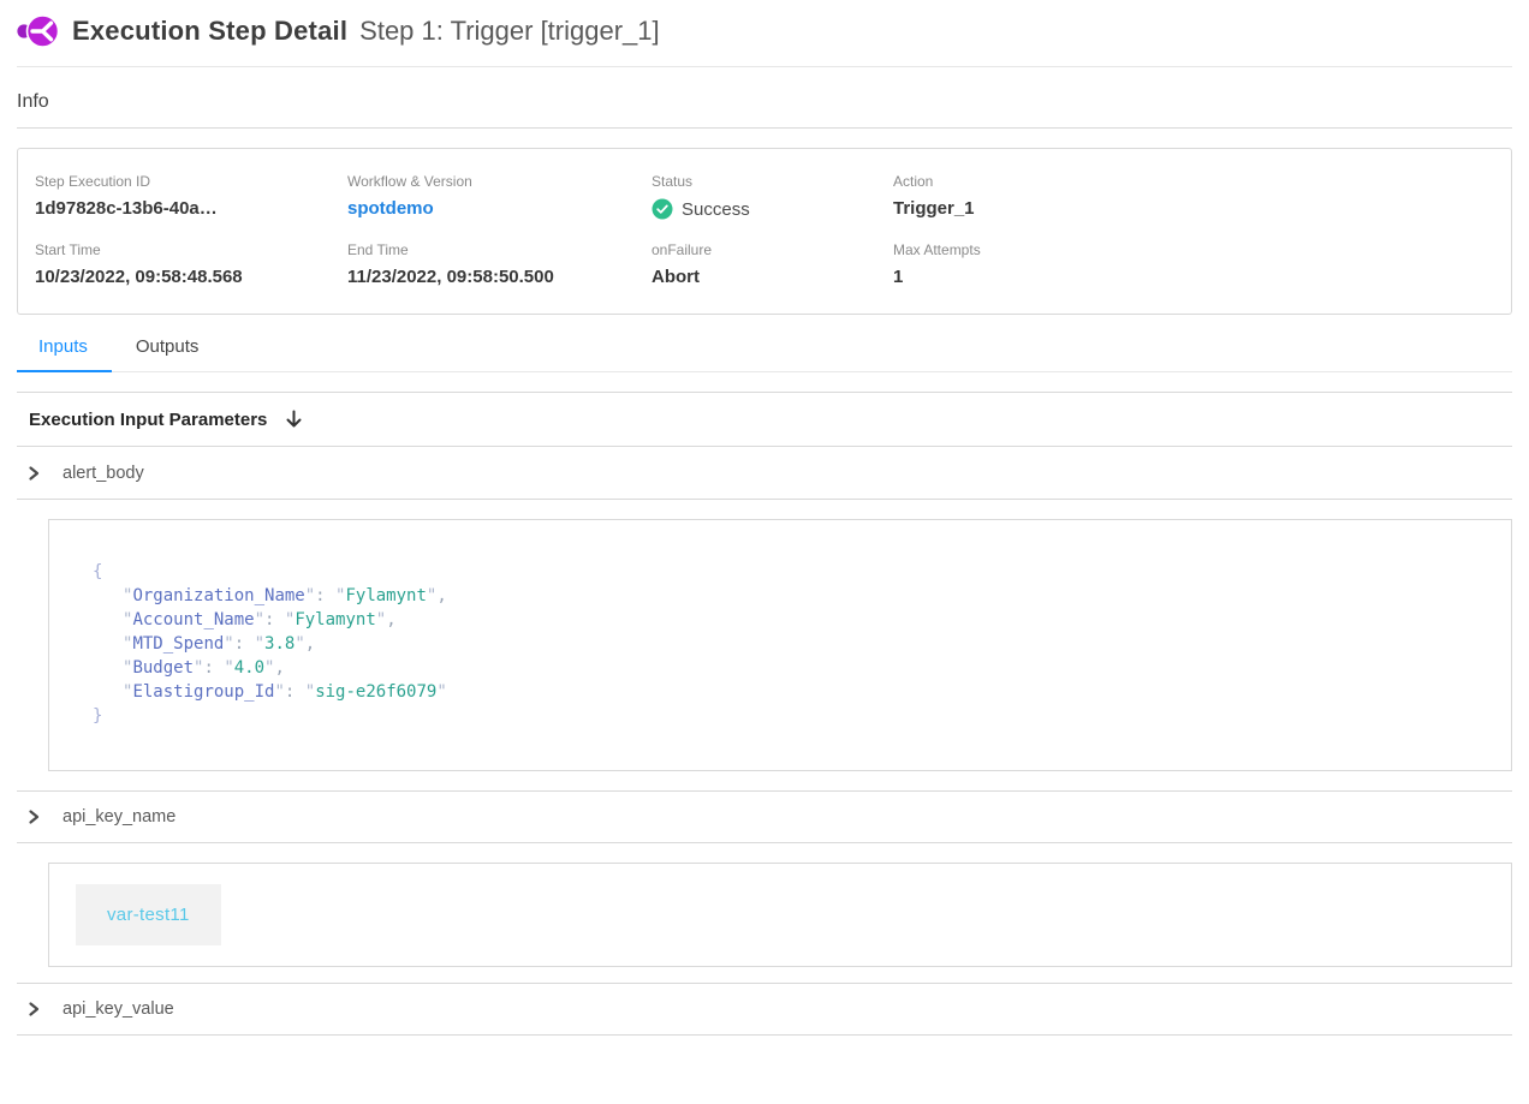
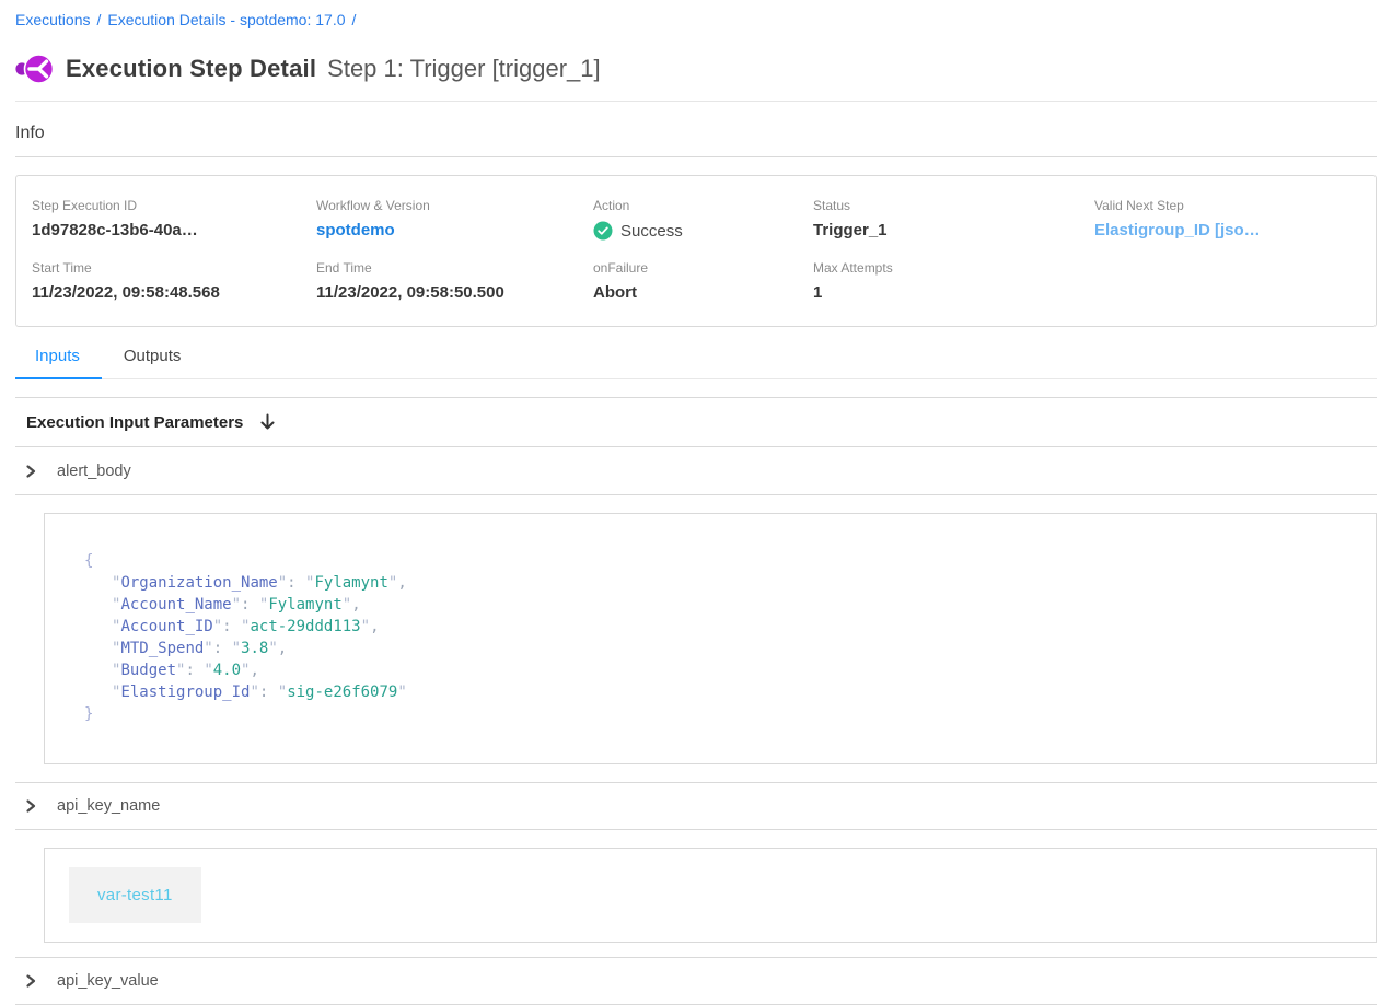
+ Executions / Execution Details - spotdemo: 17.0 /
  Execution Step Detail
  Step 1: Trigger [trigger_1]
  Info
  Step Execution ID
  1d97828c-13b6-40a…
  Workflow & Version
  spotdemo
- Status
+ Action
  Success
- Action
+ Status
  Trigger_1
+ Valid Next Step
+ Elastigroup_ID [jso…
  Start Time
- 10/23/2022, 09:58:48.568
+ 11/23/2022, 09:58:48.568
  End Time
  11/23/2022, 09:58:50.500
  onFailure
  Abort
  Max Attempts
  1
  Inputs
  Outputs
  Execution Input Parameters
  alert_body
  {
  "Organization_Name": "Fylamynt",
  "Account_Name": "Fylamynt",
+ "Account_ID": "act-29ddd113",
  "MTD_Spend": "3.8",
  "Budget": "4.0",
  "Elastigroup_Id": "sig-e26f6079"
  }
  api_key_name
  var-test11
  api_key_value
